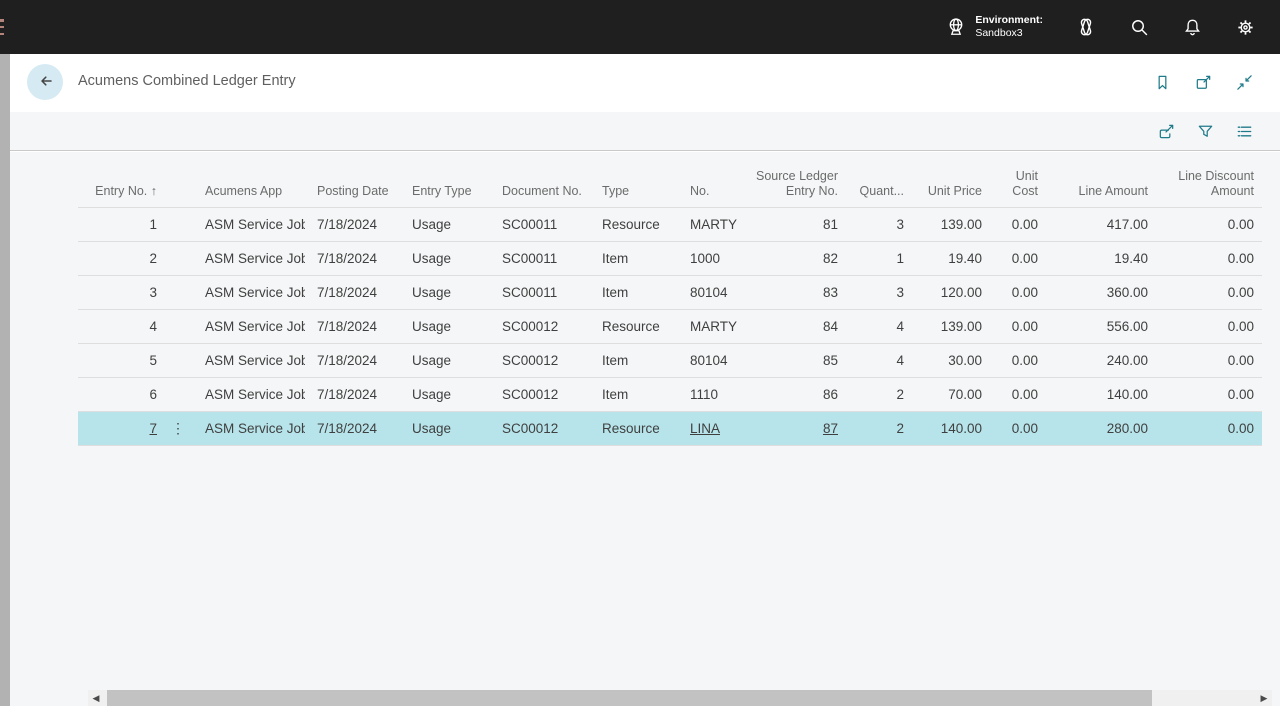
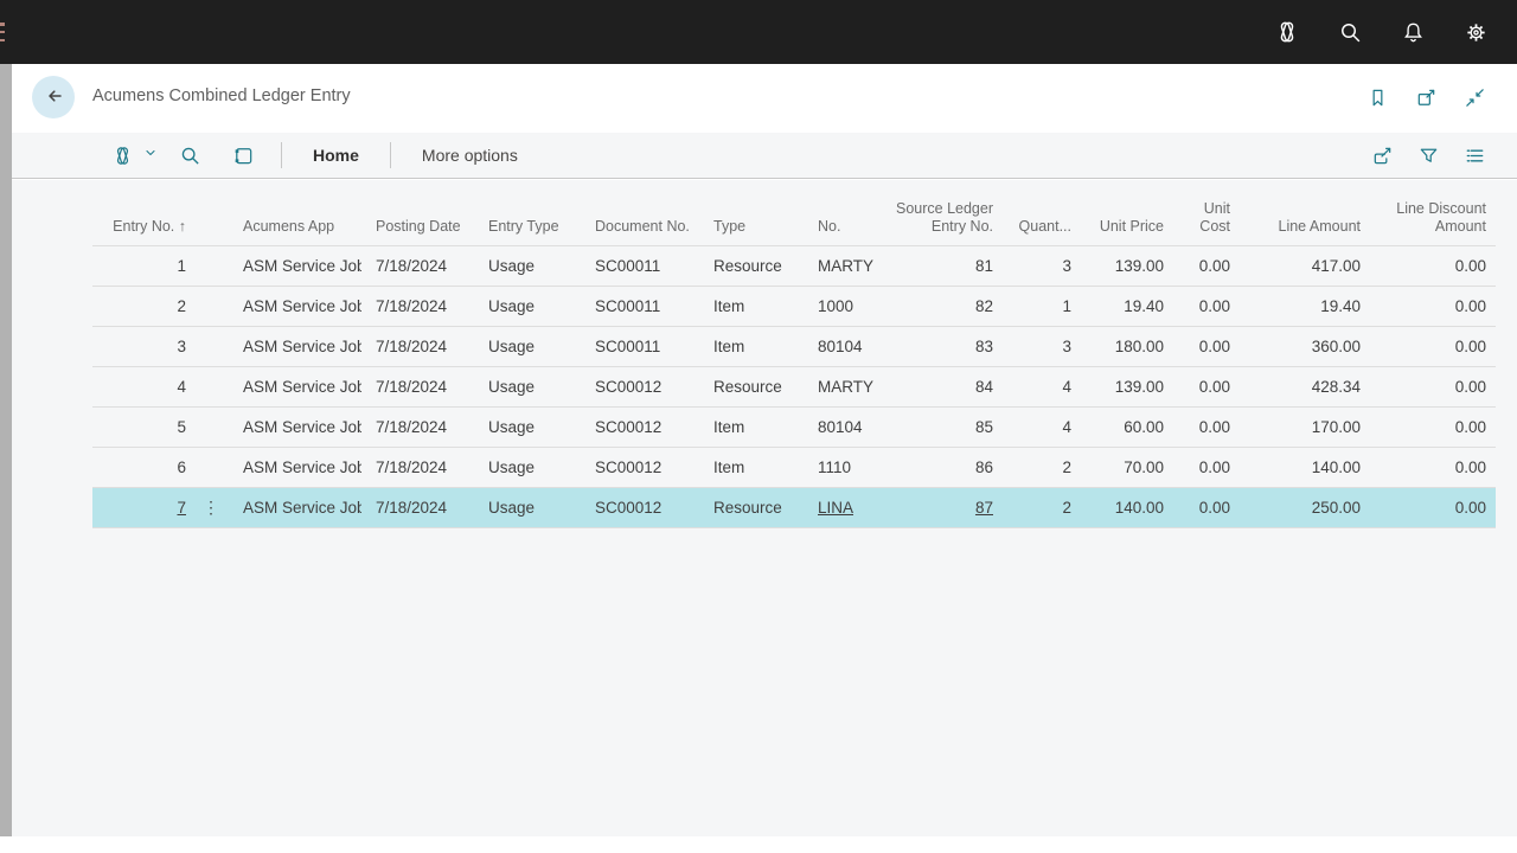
- Environment:
- Sandbox3
  Acumens Combined Ledger Entry
+ Home
+ More options
  Entry No. ↑
  Acumens App
  Posting Date
  Entry Type
  Document No.
  Type
  No.
  Source Ledger Entry No.
  Quant...
  Unit Price
  Unit Cost
  Line Amount
  Line Discount Amount
  1
  ASM Service Job
  7/18/2024
  Usage
  SC00011
  Resource
  MARTY
  81
  3
  139.00
  0.00
  417.00
  0.00
  2
  ASM Service Job
  7/18/2024
  Usage
  SC00011
  Item
  1000
  82
  1
  19.40
  0.00
  19.40
  0.00
  3
  ASM Service Job
  7/18/2024
  Usage
  SC00011
  Item
  80104
  83
  3
- 120.00
+ 180.00
  0.00
  360.00
  0.00
  4
  ASM Service Job
  7/18/2024
  Usage
  SC00012
  Resource
  MARTY
  84
  4
  139.00
  0.00
- 556.00
+ 428.34
  0.00
  5
  ASM Service Job
  7/18/2024
  Usage
  SC00012
  Item
  80104
  85
  4
- 30.00
+ 60.00
  0.00
- 240.00
+ 170.00
  0.00
  6
  ASM Service Job
  7/18/2024
  Usage
  SC00012
  Item
  1110
  86
  2
  70.00
  0.00
  140.00
  0.00
  7
  ⋮
  ASM Service Job
  7/18/2024
  Usage
  SC00012
  Resource
  LINA
  87
  2
  140.00
  0.00
- 280.00
+ 250.00
  0.00
- ◀
- ▶
